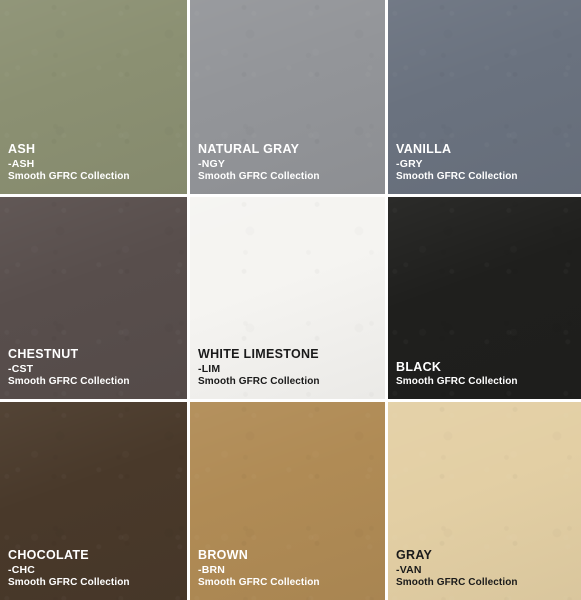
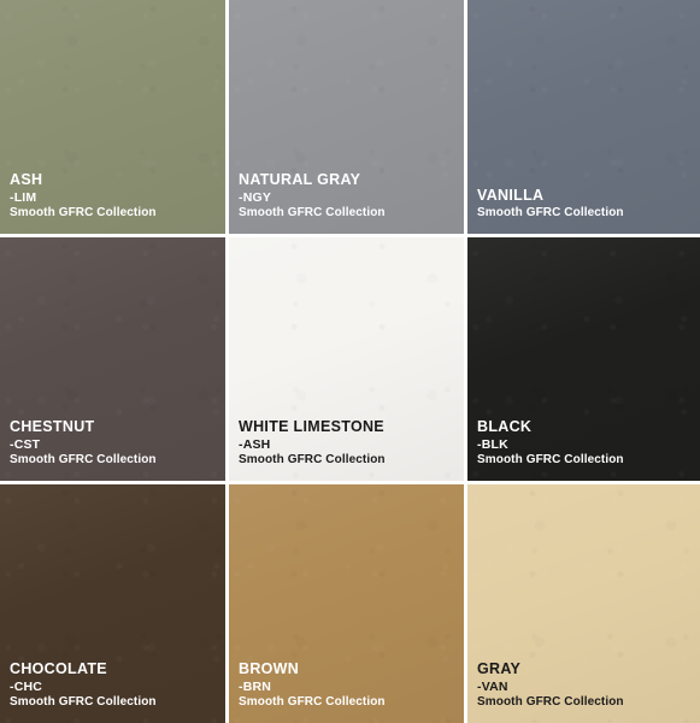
  ASH
- -ASH
+ -LIM
  Smooth GFRC Collection
  NATURAL GRAY
  -NGY
  Smooth GFRC Collection
  VANILLA
- -GRY
  Smooth GFRC Collection
  CHESTNUT
  -CST
  Smooth GFRC Collection
  WHITE LIMESTONE
- -LIM
+ -ASH
  Smooth GFRC Collection
  BLACK
+ -BLK
  Smooth GFRC Collection
  CHOCOLATE
  -CHC
  Smooth GFRC Collection
  BROWN
  -BRN
  Smooth GFRC Collection
  GRAY
  -VAN
  Smooth GFRC Collection
